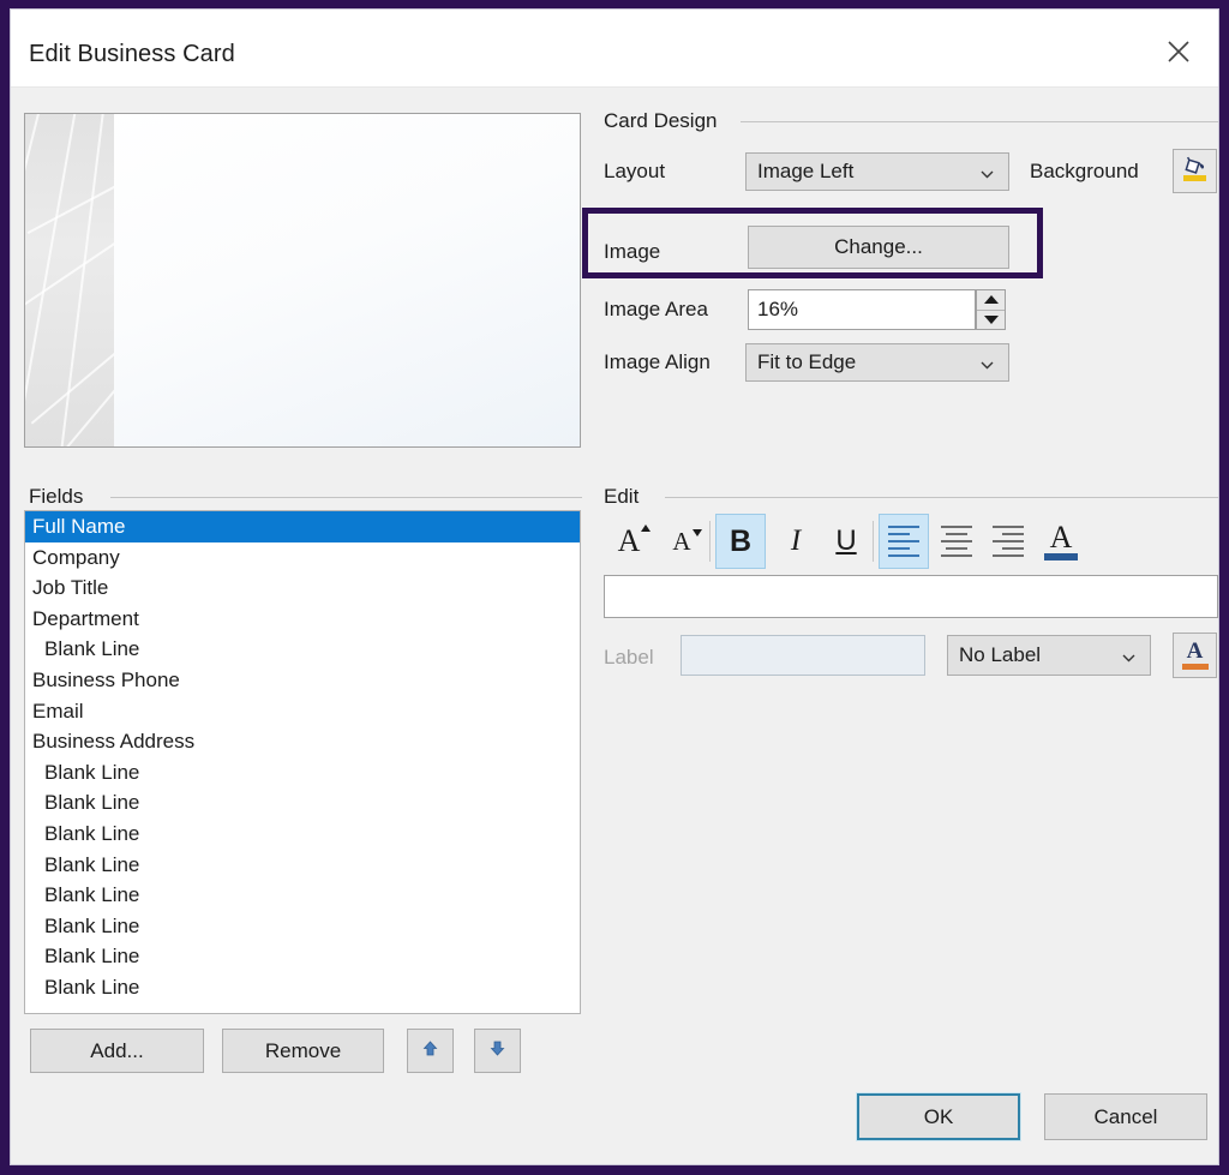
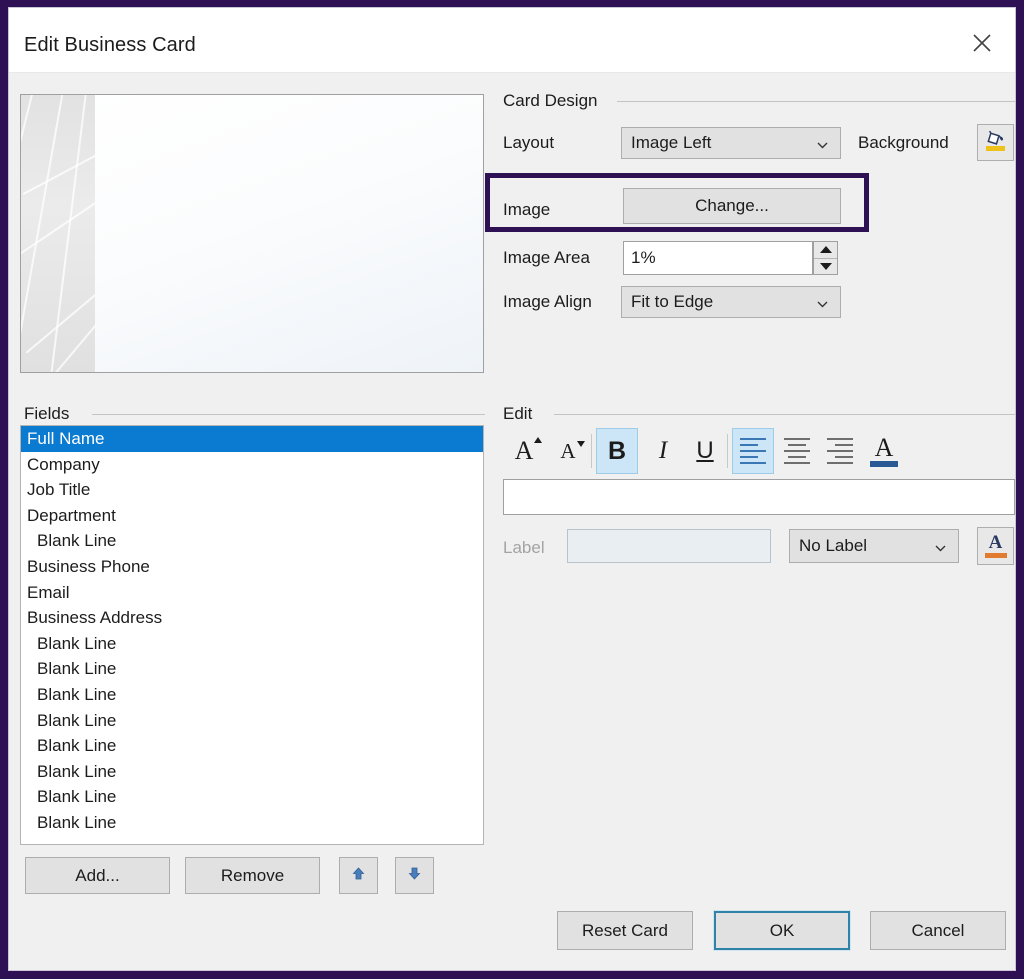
  Edit Business Card
  Card Design
  Layout
  Image Left
  Background
  Image
  Change...
  Image Area
- 16%
+ 1%
  Image Align
  Fit to Edge
  Fields
  Full Name
  Company
  Job Title
  Department
  Blank Line
  Business Phone
  Email
  Business Address
  Blank Line
  Blank Line
  Blank Line
  Blank Line
  Blank Line
  Blank Line
  Blank Line
  Blank Line
  Add...
  Remove
  Edit
  A
  A
  B
  I
  U
  A
  Label
  No Label
  A
+ Reset Card
  OK
  Cancel
